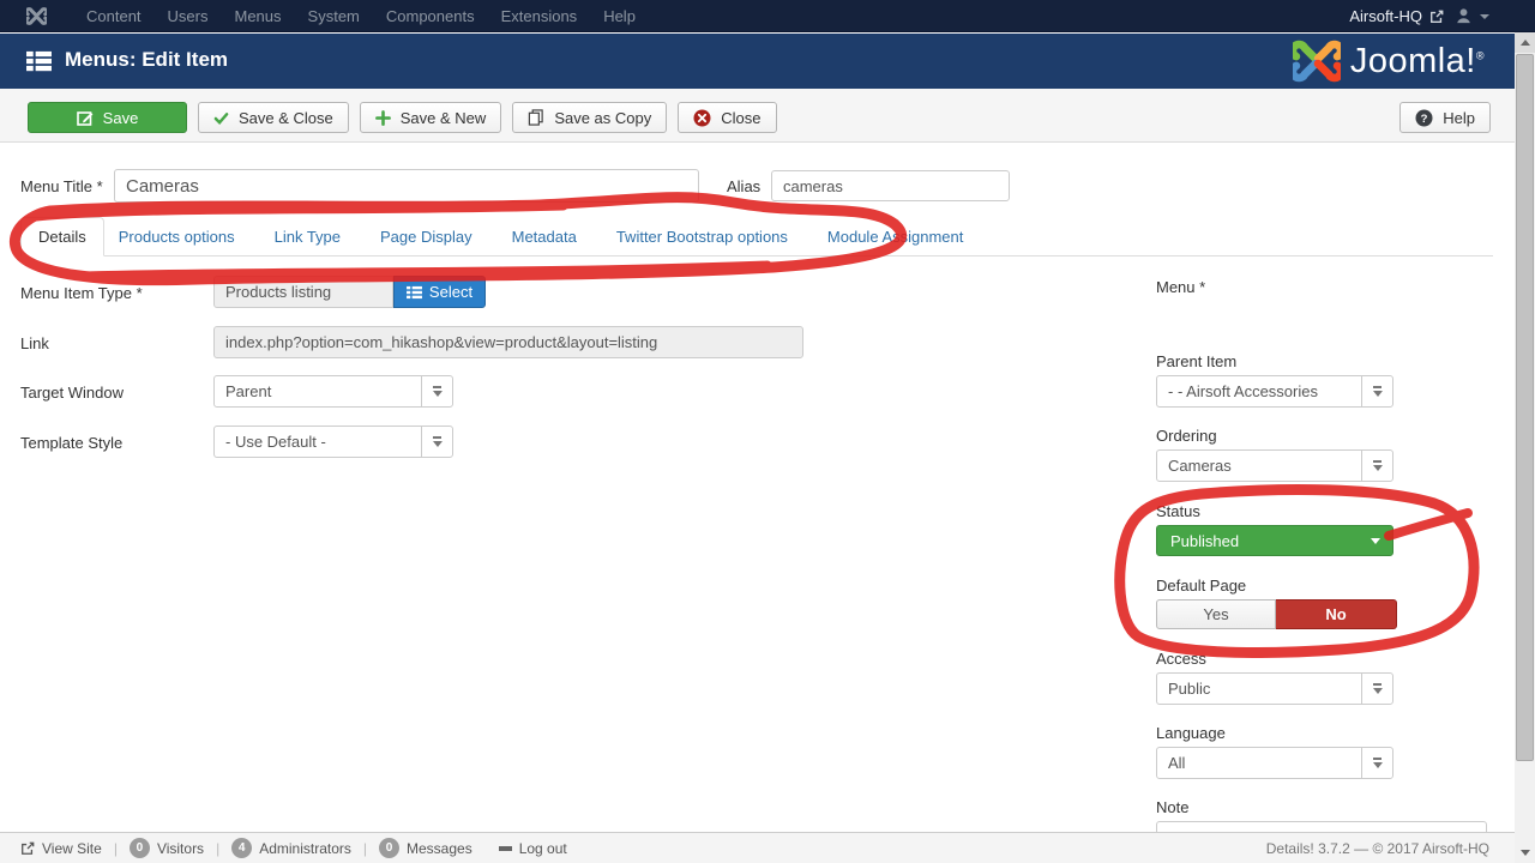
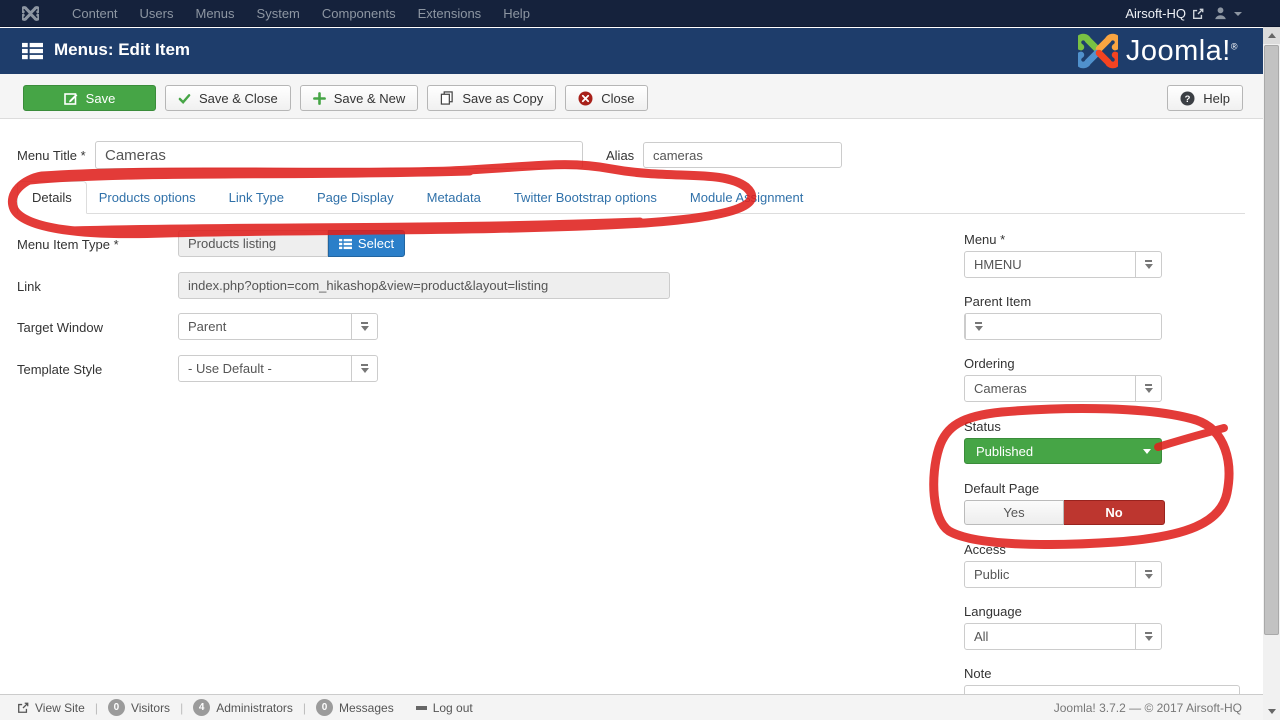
  Content
  Users
  Menus
  System
  Components
  Extensions
  Help
  Airsoft-HQ
  Menus: Edit Item
  Joomla!®
  Save
  Save & Close
  Save & New
  Save as Copy
  Close
  ?
  Help
  Menu Title *
  Cameras
  Alias
  cameras
  Details
  Products options
  Link Type
  Page Display
  Metadata
  Twitter Bootstrap options
  Module Assignment
  Menu Item Type *
  Products listing
  Select
  Link
  index.php?option=com_hikashop&view=product&layout=listing
  Target Window
  Parent
  Template Style
  - Use Default -
  Menu *
+ HMENU
  Parent Item
- - - Airsoft Accessories
  Ordering
  Cameras
  Status
  Published
  Default Page
  Yes
  No
  Access
  Public
  Language
  All
  Note
  View Site
  |
  0
  Visitors
  |
  4
  Administrators
  |
  0
  Messages
  Log out
- Details! 3.7.2 — © 2017 Airsoft-HQ
+ Joomla! 3.7.2 — © 2017 Airsoft-HQ
